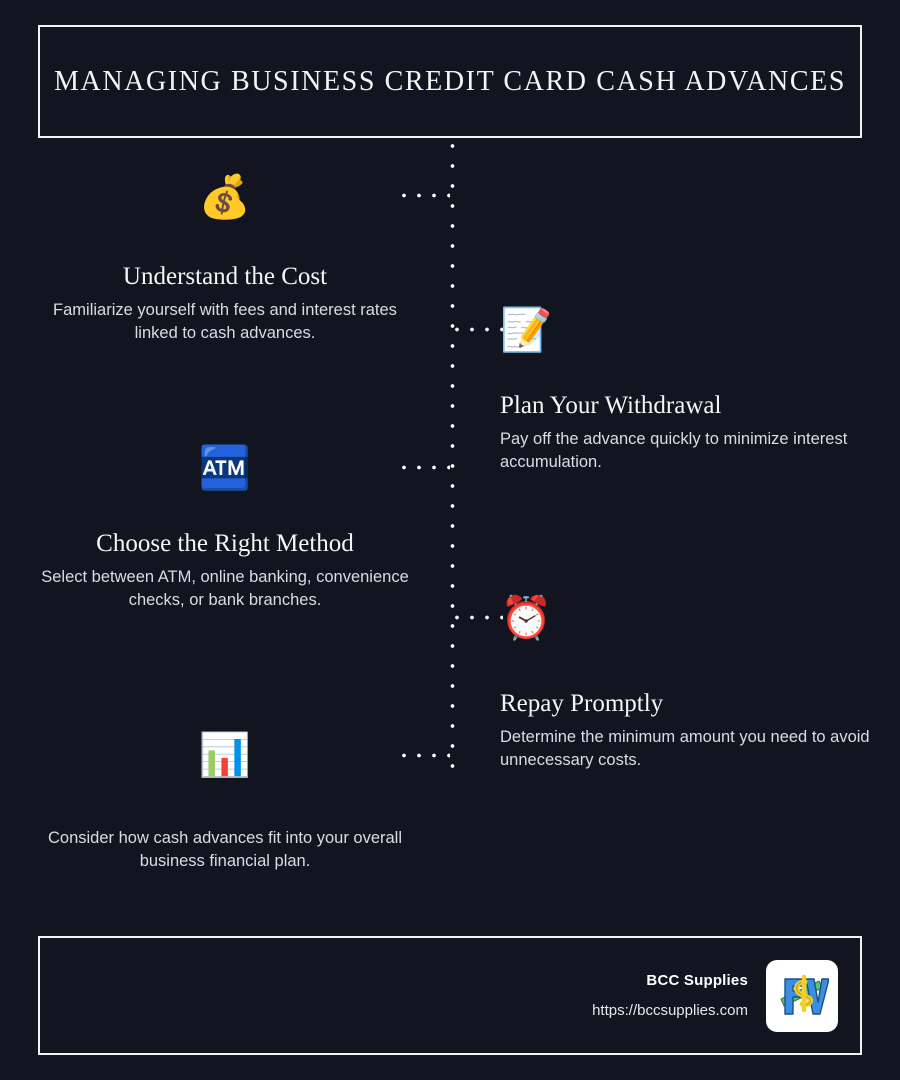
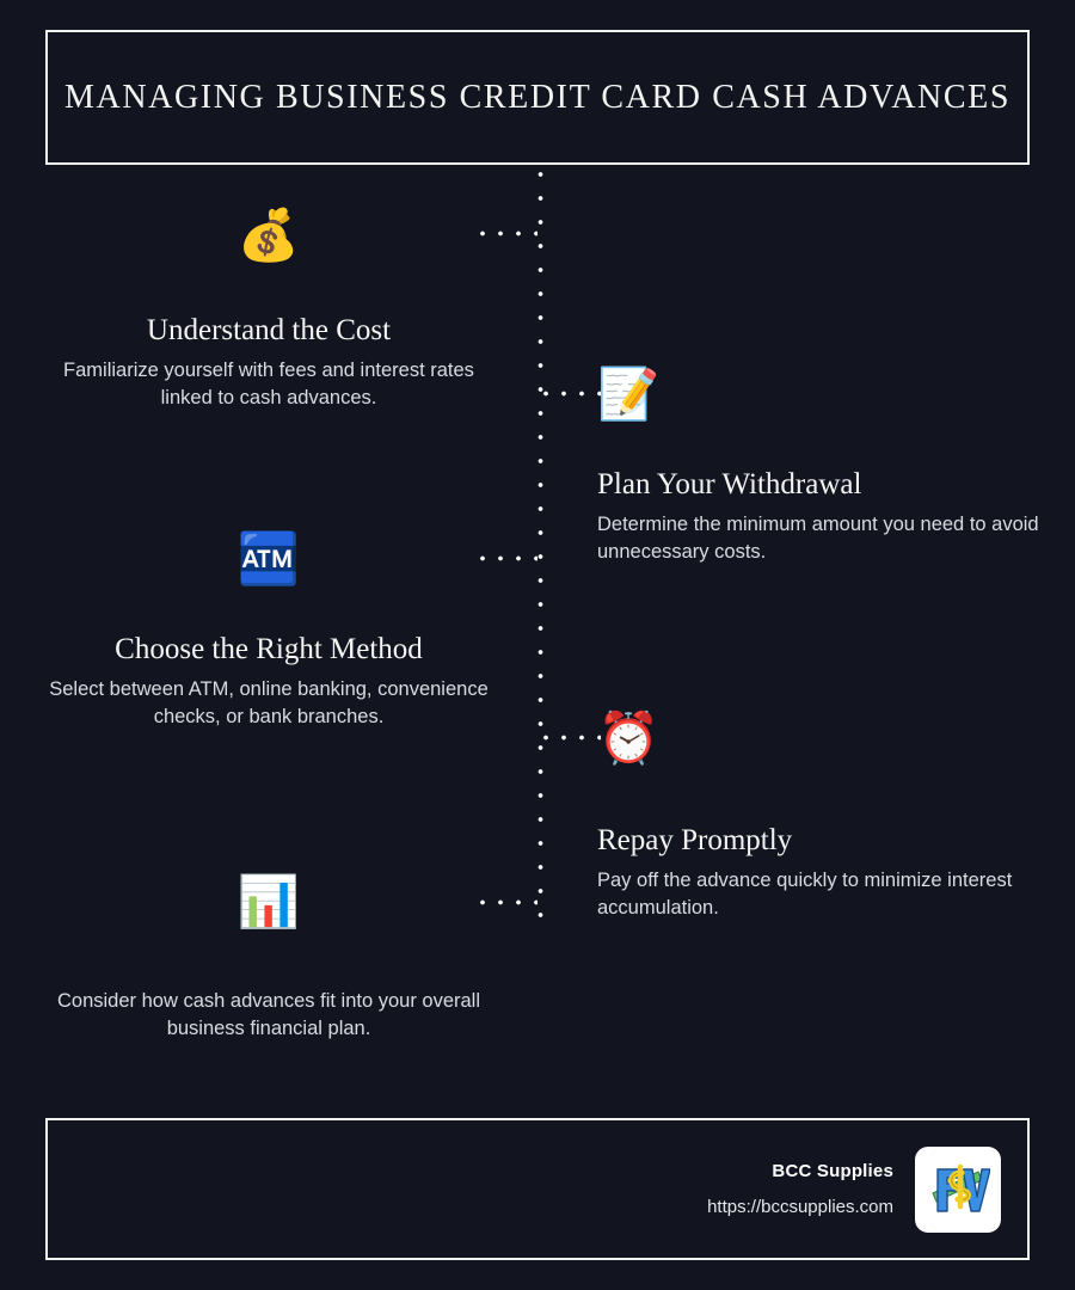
  MANAGING BUSINESS CREDIT CARD CASH ADVANCES
  💰
  Understand the Cost
  Familiarize yourself with fees and interest rates linked to cash advances.
  📝
  Plan Your Withdrawal
- Pay off the advance quickly to minimize interest accumulation.
+ Determine the minimum amount you need to avoid unnecessary costs.
  🏧
  Choose the Right Method
  Select between ATM, online banking, convenience checks, or bank branches.
  ⏰
  Repay Promptly
- Determine the minimum amount you need to avoid unnecessary costs.
+ Pay off the advance quickly to minimize interest accumulation.
  📊
  Consider how cash advances fit into your overall business financial plan.
  BCC Supplies
  https://bccsupplies.com
